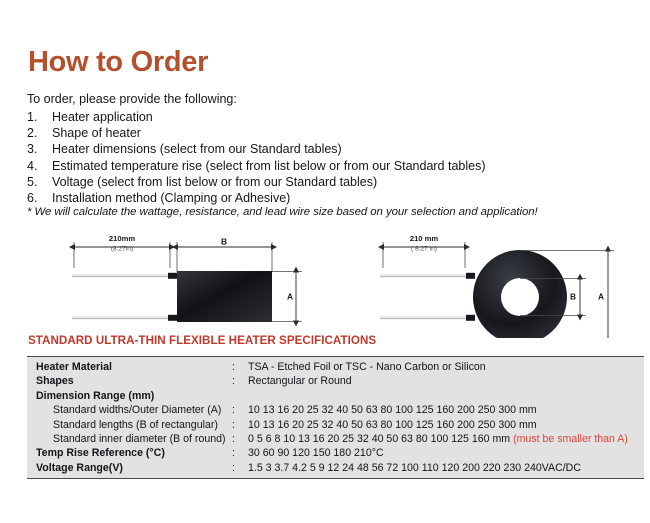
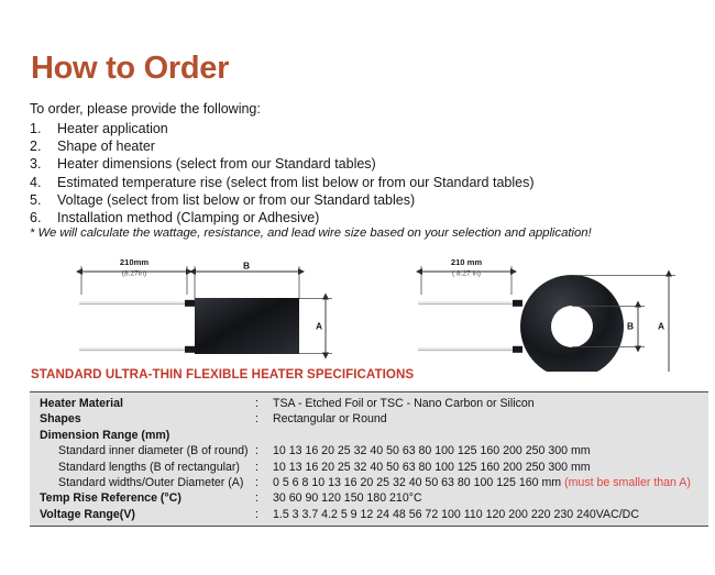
  How to Order
  To order, please provide the following:
  1.
  Heater application
  2.
  Shape of heater
  3.
  Heater dimensions (select from our Standard tables)
  4.
  Estimated temperature rise (select from list below or from our Standard tables)
  5.
  Voltage (select from list below or from our Standard tables)
  6.
  Installation method (Clamping or Adhesive)
  * We will calculate the wattage, resistance, and lead wire size based on your selection and application!
  210mm
  B
  A
  210 mm
  B
  A
  STANDARD ULTRA-THIN FLEXIBLE HEATER SPECIFICATIONS
  Heater Material
  :
  TSA - Etched Foil or TSC - Nano Carbon or Silicon
  Shapes
  :
  Rectangular or Round
  Dimension Range (mm)
- Standard widths/Outer Diameter (A)
+ Standard inner diameter (B of round)
  :
  10 13 16 20 25 32 40 50 63 80 100 125 160 200 250 300 mm
  Standard lengths (B of rectangular)
  :
  10 13 16 20 25 32 40 50 63 80 100 125 160 200 250 300 mm
- Standard inner diameter (B of round)
+ Standard widths/Outer Diameter (A)
  :
  0 5 6 8 10 13 16 20 25 32 40 50 63 80 100 125 160 mm (must be smaller than A)
  Temp Rise Reference (°C)
  :
  30 60 90 120 150 180 210°C
  Voltage Range(V)
  :
  1.5 3 3.7 4.2 5 9 12 24 48 56 72 100 110 120 200 220 230 240VAC/DC
